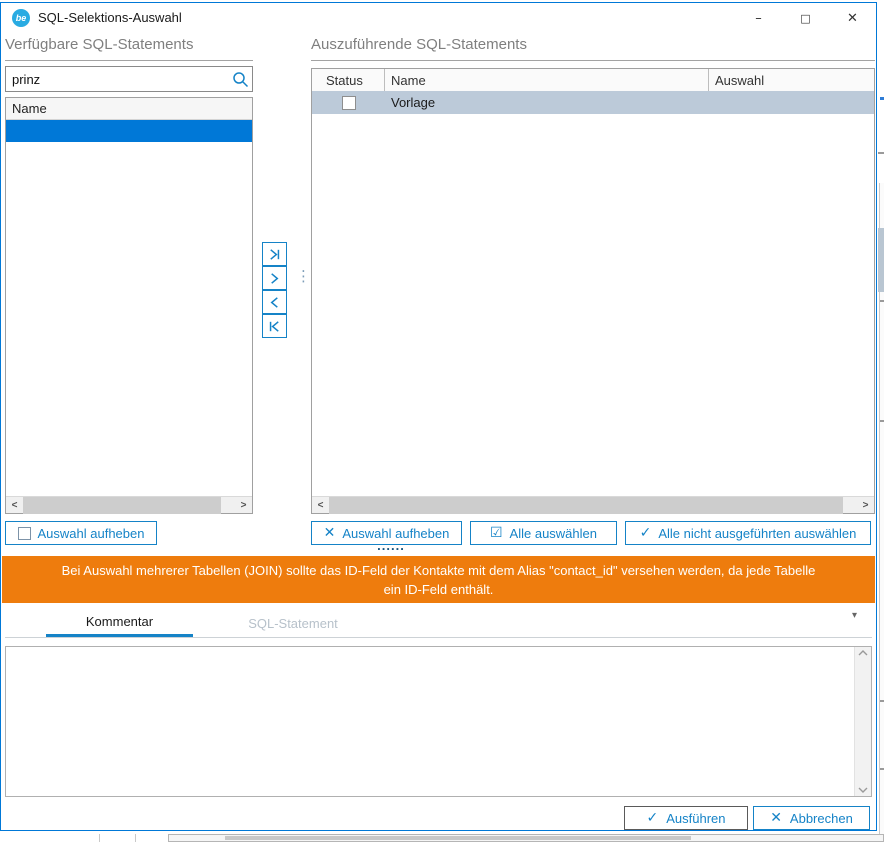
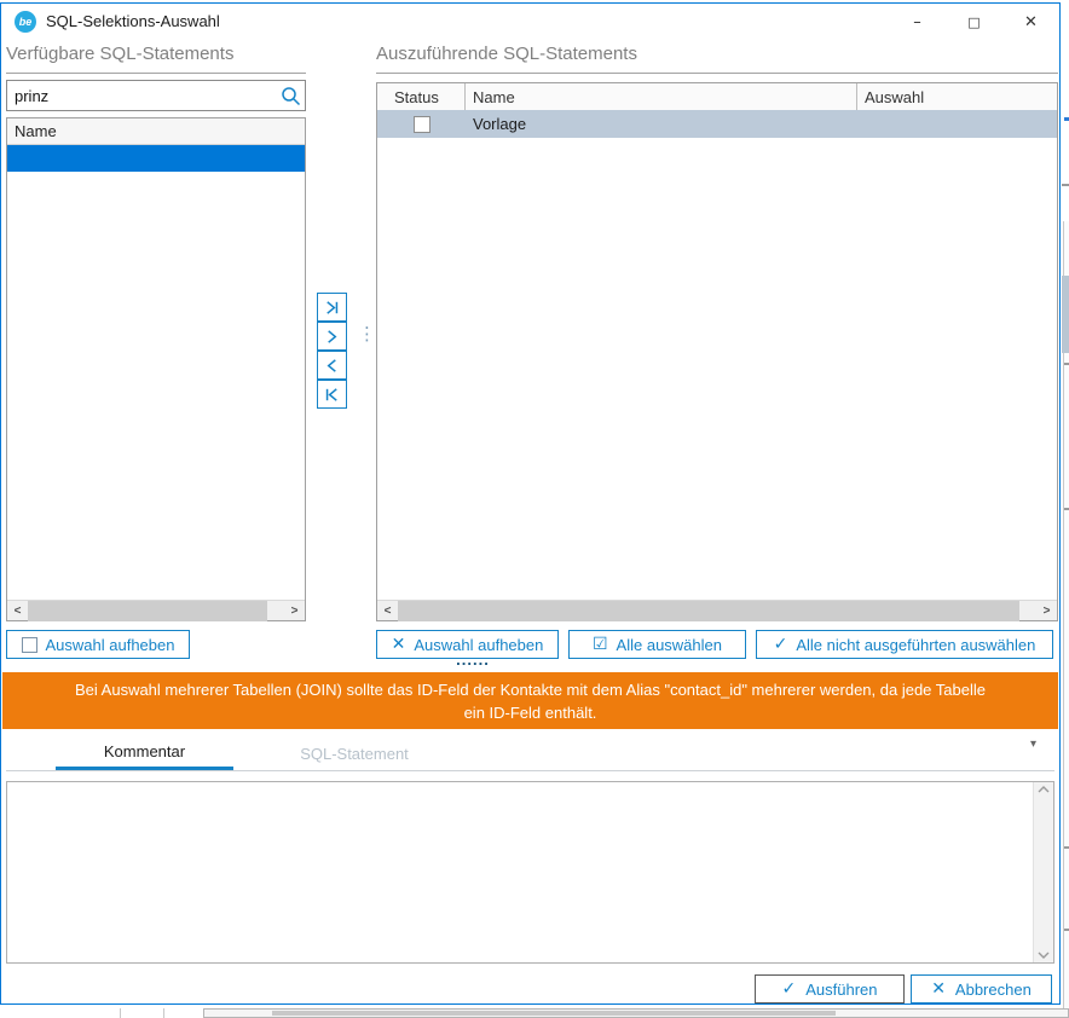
  be
  SQL-Selektions-Auswahl
  –
  □
  ✕
  Verfügbare SQL-Statements
  prinz
  Name
  <
  >
  Auswahl aufheben
  ⋮
  Auszuführende SQL-Statements
  Status
  Name
  Auswahl
  Vorlage
  <
  >
  ✕
  Auswahl aufheben
  ☑
  Alle auswählen
  ✓
  Alle nicht ausgeführten auswählen
  ......
- Bei Auswahl mehrerer Tabellen (JOIN) sollte das ID-Feld der Kontakte mit dem Alias "contact_id" versehen werden, da jede Tabelle ein ID-Feld enthält.
+ Bei Auswahl mehrerer Tabellen (JOIN) sollte das ID-Feld der Kontakte mit dem Alias "contact_id" mehrerer werden, da jede Tabelle ein ID-Feld enthält.
  Kommentar
  SQL-Statement
  ▾
  ✓
  Ausführen
  ✕
  Abbrechen
